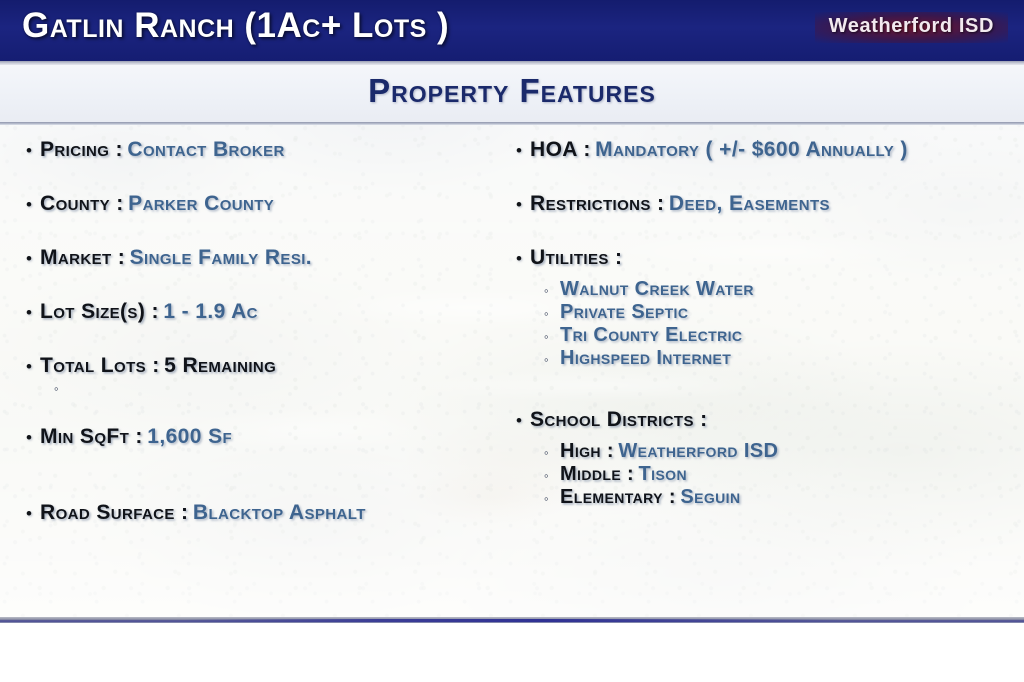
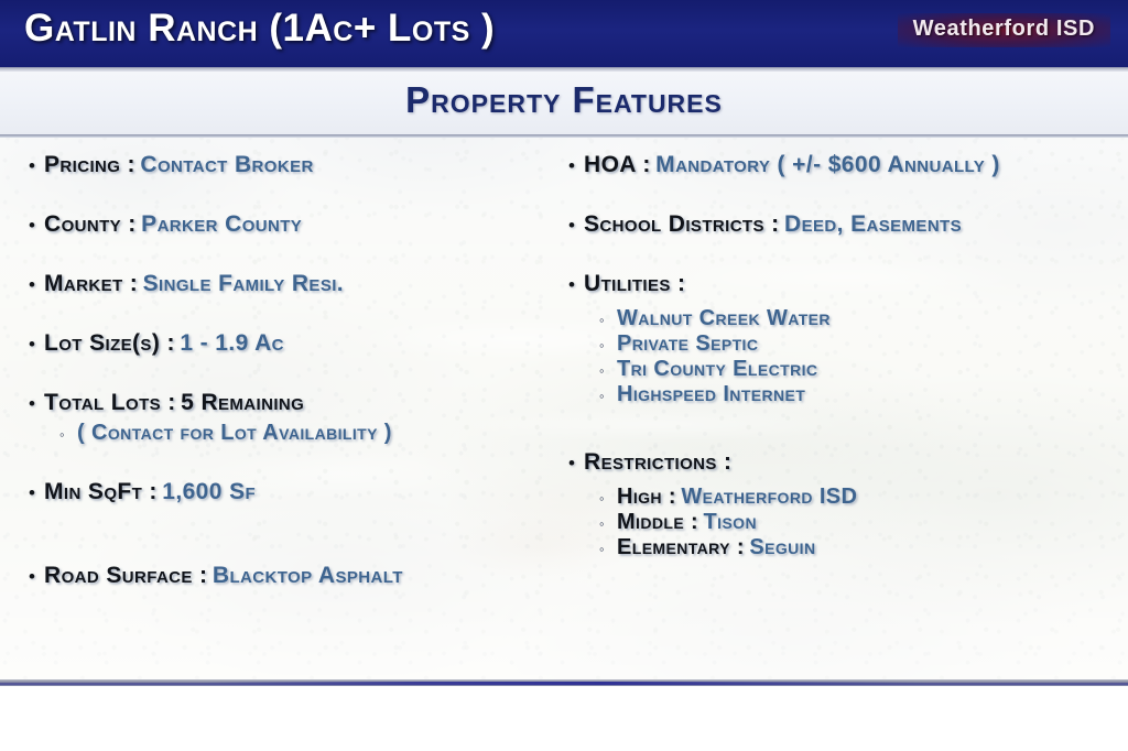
  Gatlin Ranch (1Ac+ Lots )
  Weatherford ISD
  Property Features
  •
  Pricing :
  Contact Broker
  •
  County :
  Parker County
  •
  Market :
  Single Family Resi.
  •
  Lot Size(s) :
  1 - 1.9 Ac
  •
  Total Lots :
  5 Remaining
  ◦
+ ( Contact for Lot Availability )
  •
  Min SqFt :
  1,600 Sf
  •
  Road Surface :
  Blacktop Asphalt
  •
  HOA :
  Mandatory ( +/- $600 Annually )
  •
- Restrictions :
+ School Districts :
  Deed, Easements
  •
  Utilities :
  ◦
  Walnut Creek Water
  ◦
  Private Septic
  ◦
  Tri County Electric
  ◦
  Highspeed Internet
  •
- School Districts :
+ Restrictions :
  ◦
  High :
  Weatherford ISD
  ◦
  Middle :
  Tison
  ◦
  Elementary :
  Seguin
